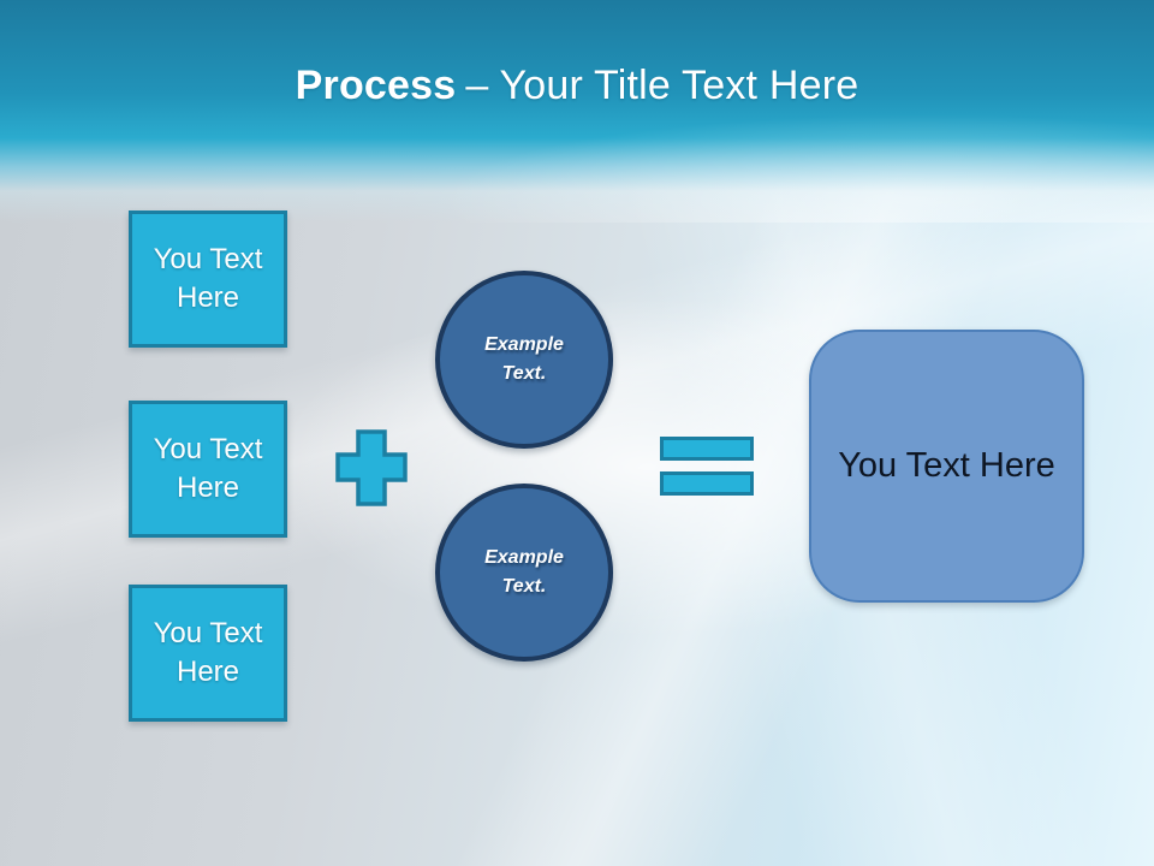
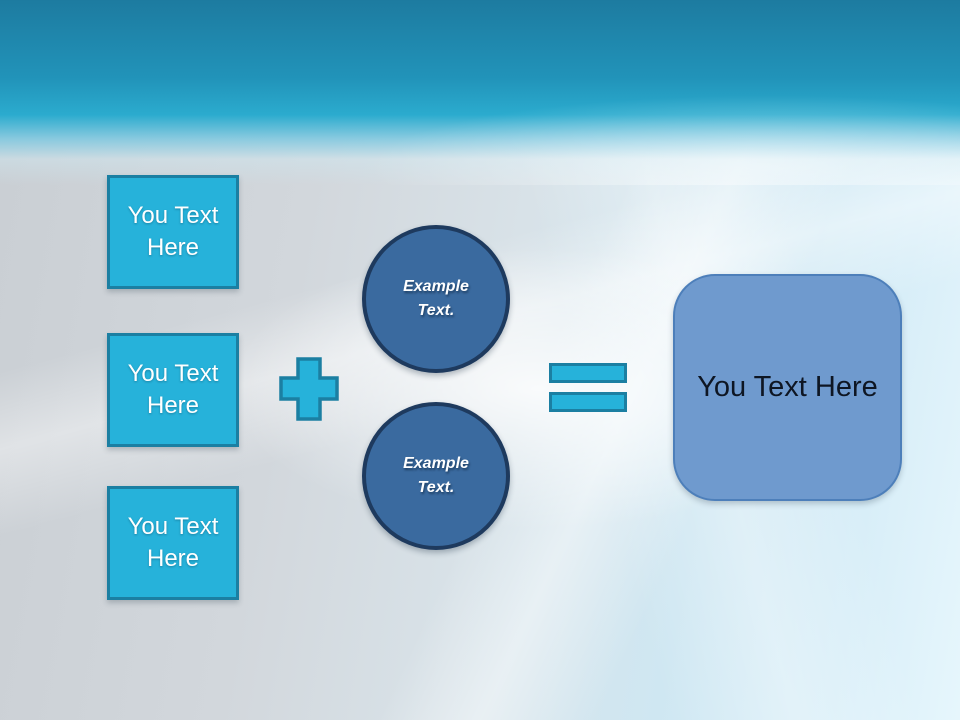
- Process – Your Title Text Here
  You Text Here
  You Text Here
  You Text Here
  Example Text.
  Example Text.
  You Text Here
